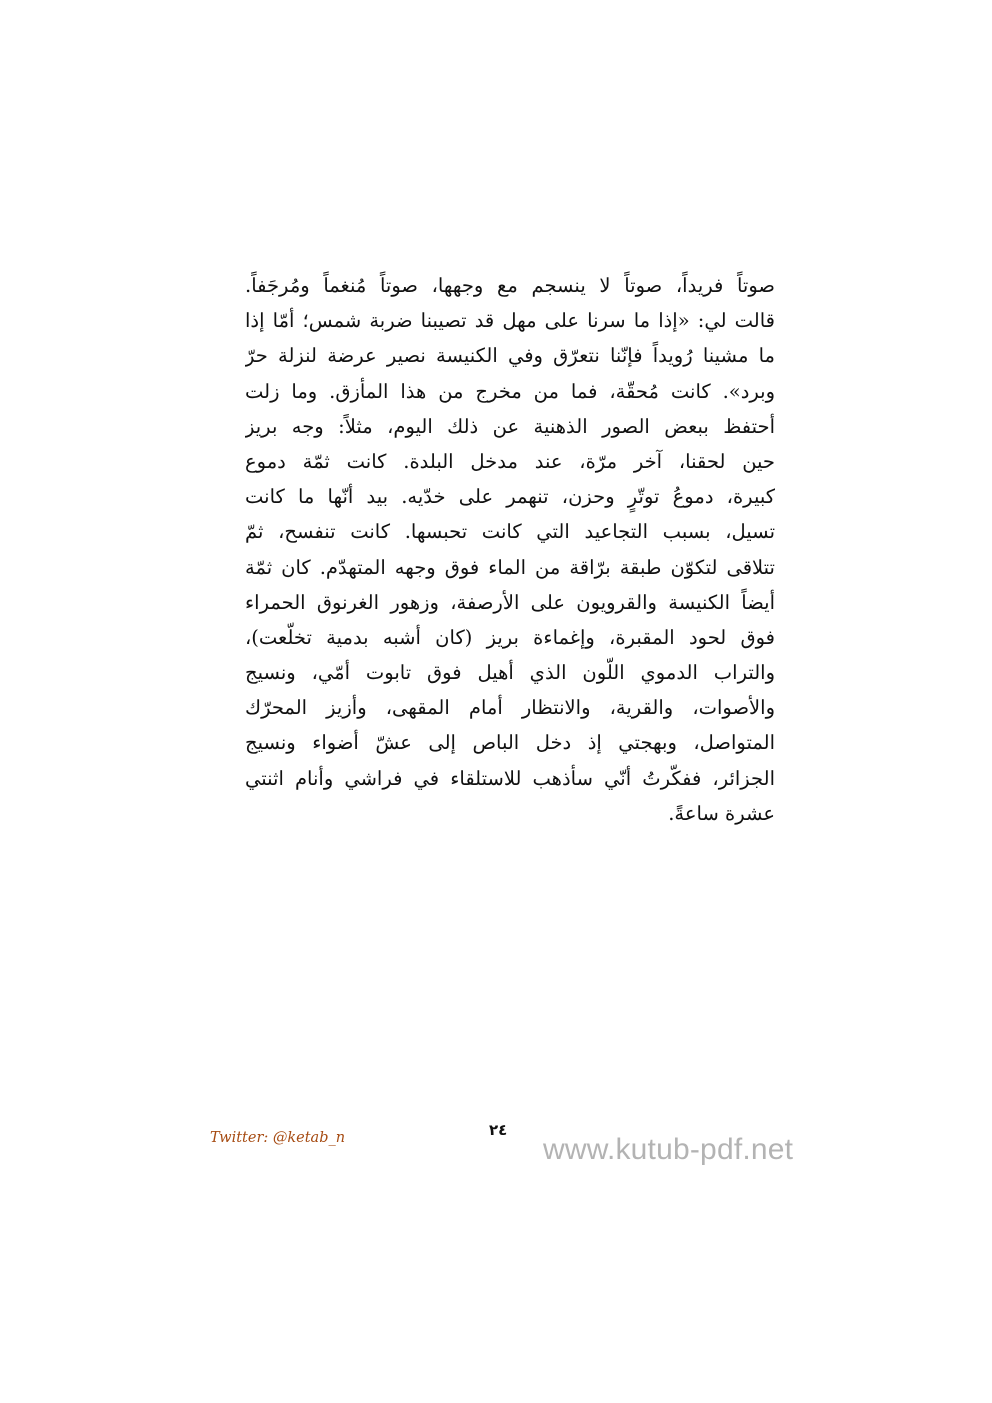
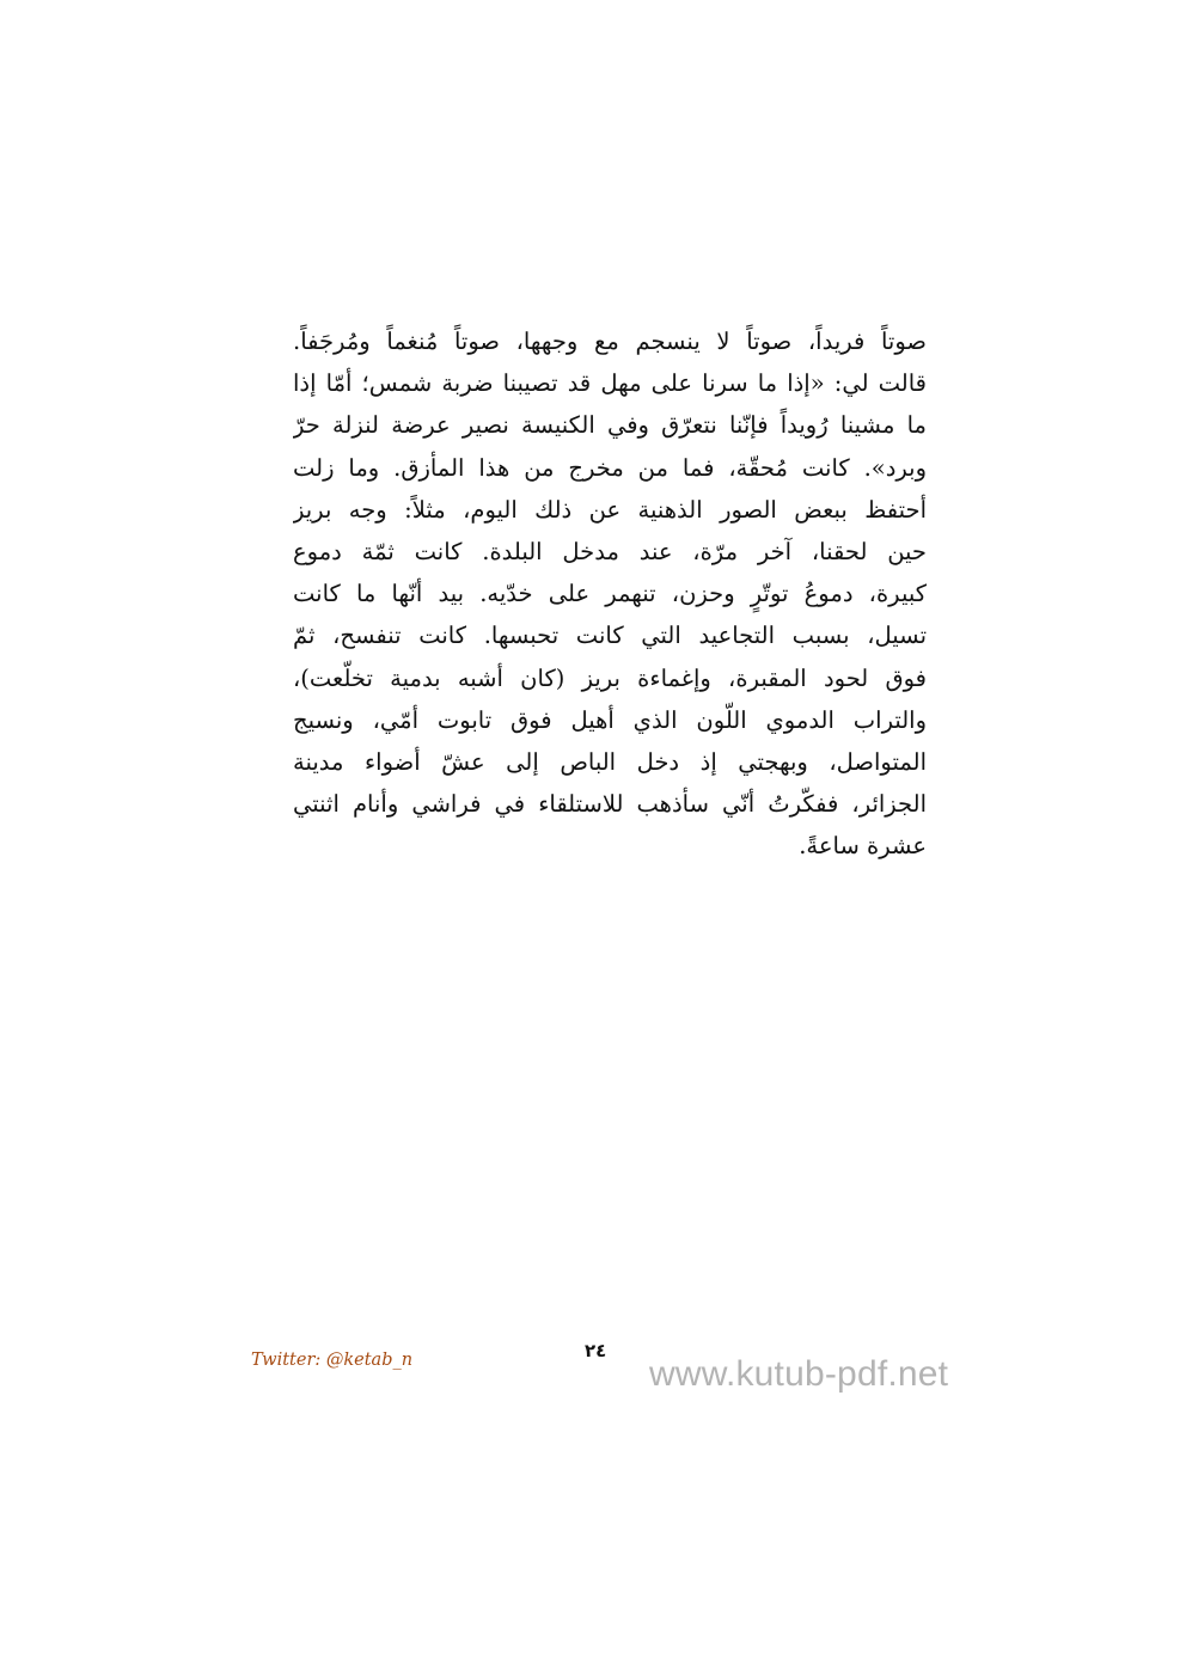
  صوتاً فريداً، صوتاً لا ينسجم مع وجهها، صوتاً مُنغماً ومُرجَفاً.
  قالت لي: «إذا ما سرنا على مهل قد تصيبنا ضربة شمس؛ أمّا إذا
  ما مشينا رُويداً فإنّنا نتعرّق وفي الكنيسة نصير عرضة لنزلة حرّ
  وبرد». كانت مُحقّة، فما من مخرج من هذا المأزق. وما زلت
  أحتفظ ببعض الصور الذهنية عن ذلك اليوم، مثلاً: وجه بريز
  حين لحقنا، آخر مرّة، عند مدخل البلدة. كانت ثمّة دموع
  كبيرة، دموعُ توتّرٍ وحزن، تنهمر على خدّيه. بيد أنّها ما كانت
  تسيل، بسبب التجاعيد التي كانت تحبسها. كانت تنفسح، ثمّ
- تتلاقى لتكوّن طبقة برّاقة من الماء فوق وجهه المتهدّم. كان ثمّة
- أيضاً الكنيسة والقرويون على الأرصفة، وزهور الغرنوق الحمراء
  فوق لحود المقبرة، وإغماءة بريز (كان أشبه بدمية تخلّعت)،
  والتراب الدموي اللّون الذي أهيل فوق تابوت أمّي، ونسيج
- والأصوات، والقرية، والانتظار أمام المقهى، وأزيز المحرّك
- المتواصل، وبهجتي إذ دخل الباص إلى عشّ أضواء ونسيج
+ المتواصل، وبهجتي إذ دخل الباص إلى عشّ أضواء مدينة
  الجزائر، ففكّرتُ أنّي سأذهب للاستلقاء في فراشي وأنام اثنتي
  عشرة ساعةً.
  Twitter: @ketab_n
  ٢٤
  www.kutub-pdf.net
